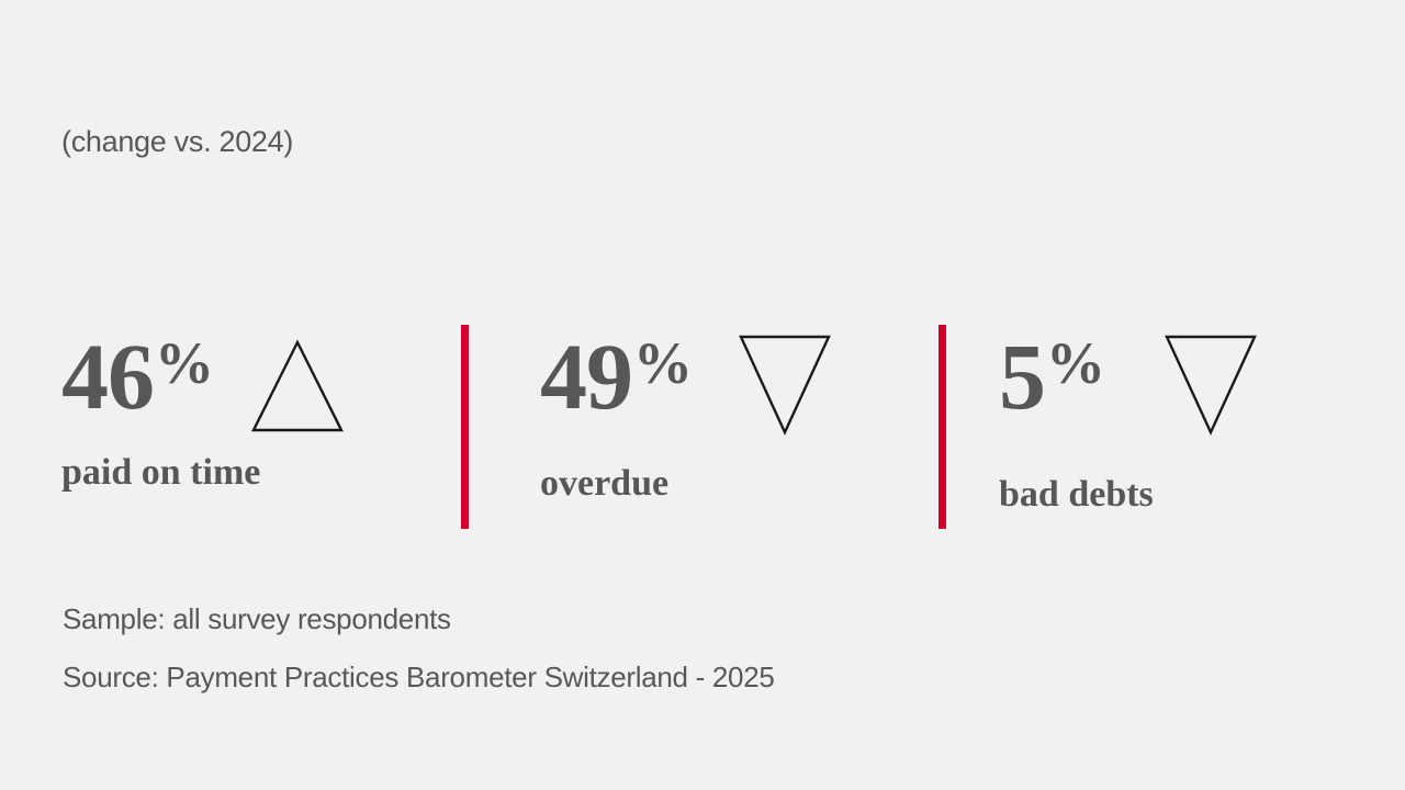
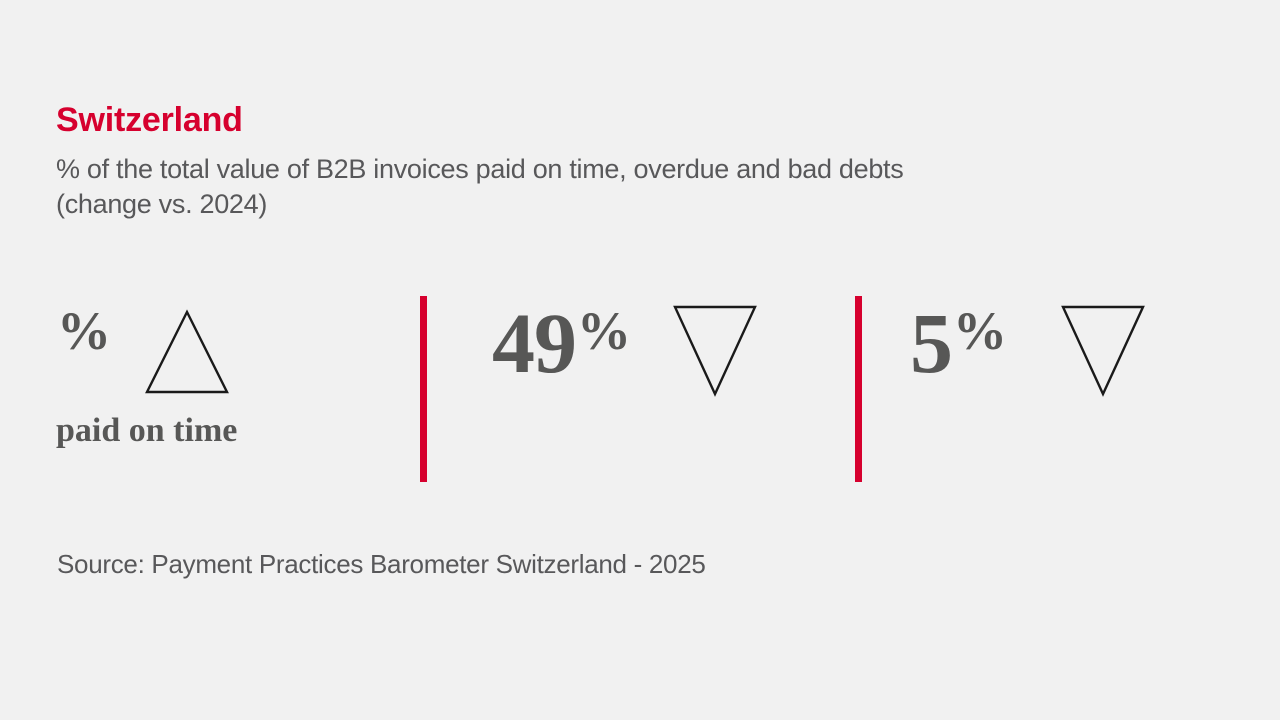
+ Switzerland
+ % of the total value of B2B invoices paid on time, overdue and bad debts
  (change vs. 2024)
- 46
  %
  paid on time
  49
  %
- overdue
  5
  %
- bad debts
- Sample: all survey respondents
  Source: Payment Practices Barometer Switzerland - 2025
